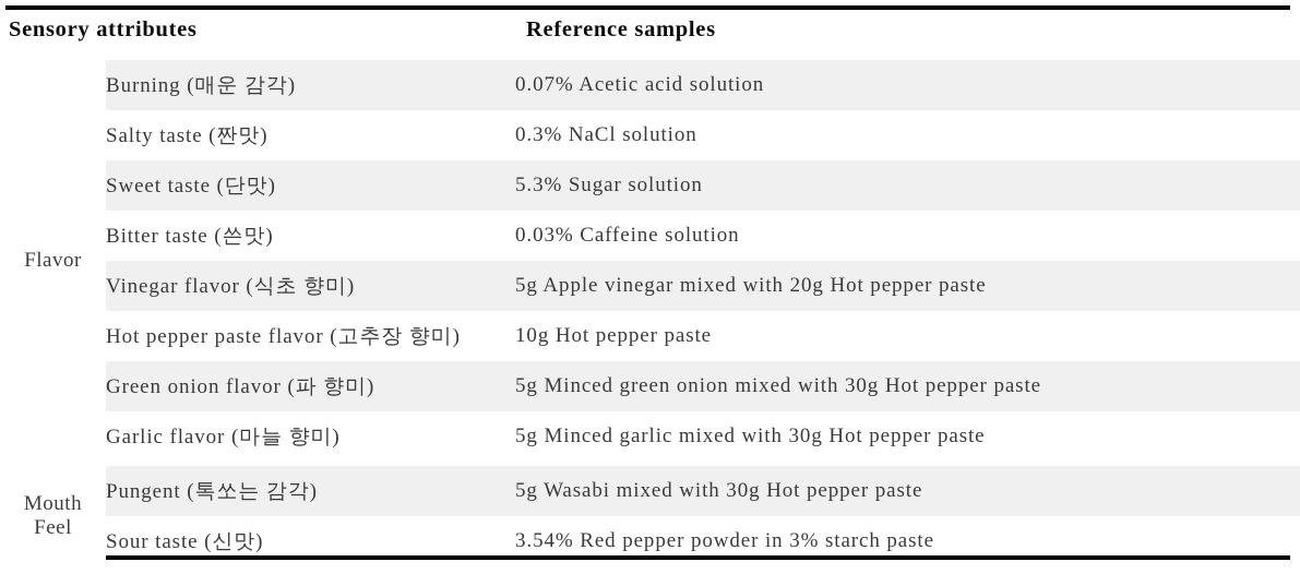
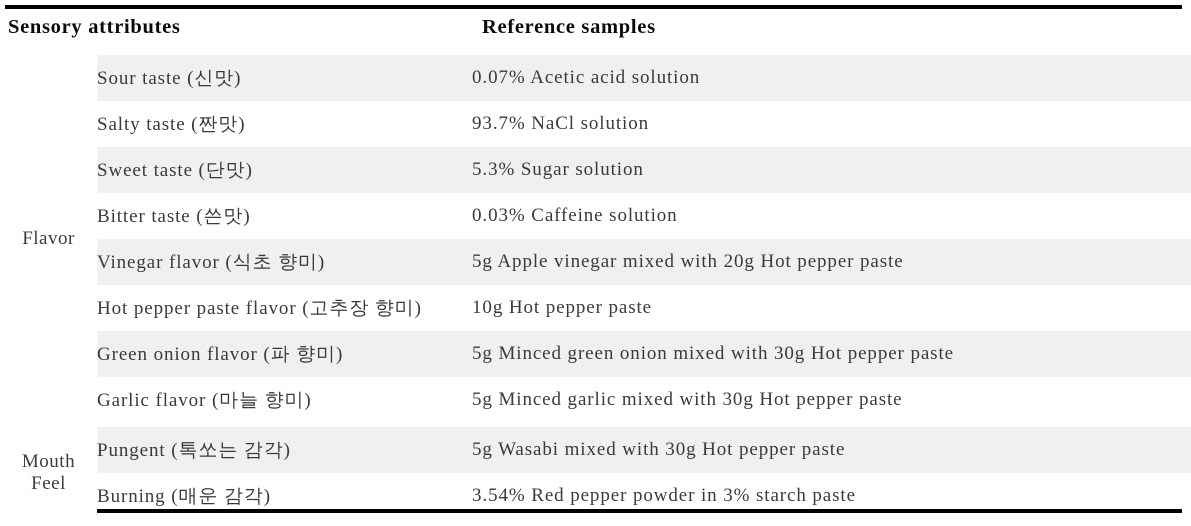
  Sensory attributes	Reference samples
- Flavor	Burning (매운 감각)	0.07% Acetic acid solution
+ Flavor	Sour taste (신맛)	0.07% Acetic acid solution
- Salty taste (짠맛)	0.3% NaCl solution
+ Salty taste (짠맛)	93.7% NaCl solution
  Sweet taste (단맛)	5.3% Sugar solution
  Bitter taste (쓴맛)	0.03% Caffeine solution
  Vinegar flavor (식초 향미)	5g Apple vinegar mixed with 20g Hot pepper paste
  Hot pepper paste flavor (고추장 향미)	10g Hot pepper paste
  Green onion flavor (파 향미)	5g Minced green onion mixed with 30g Hot pepper paste
  Garlic flavor (마늘 향미)	5g Minced garlic mixed with 30g Hot pepper paste
  Mouth Feel	Pungent (톡쏘는 감각)	5g Wasabi mixed with 30g Hot pepper paste
- Sour taste (신맛)	3.54% Red pepper powder in 3% starch paste
+ Burning (매운 감각)	3.54% Red pepper powder in 3% starch paste
